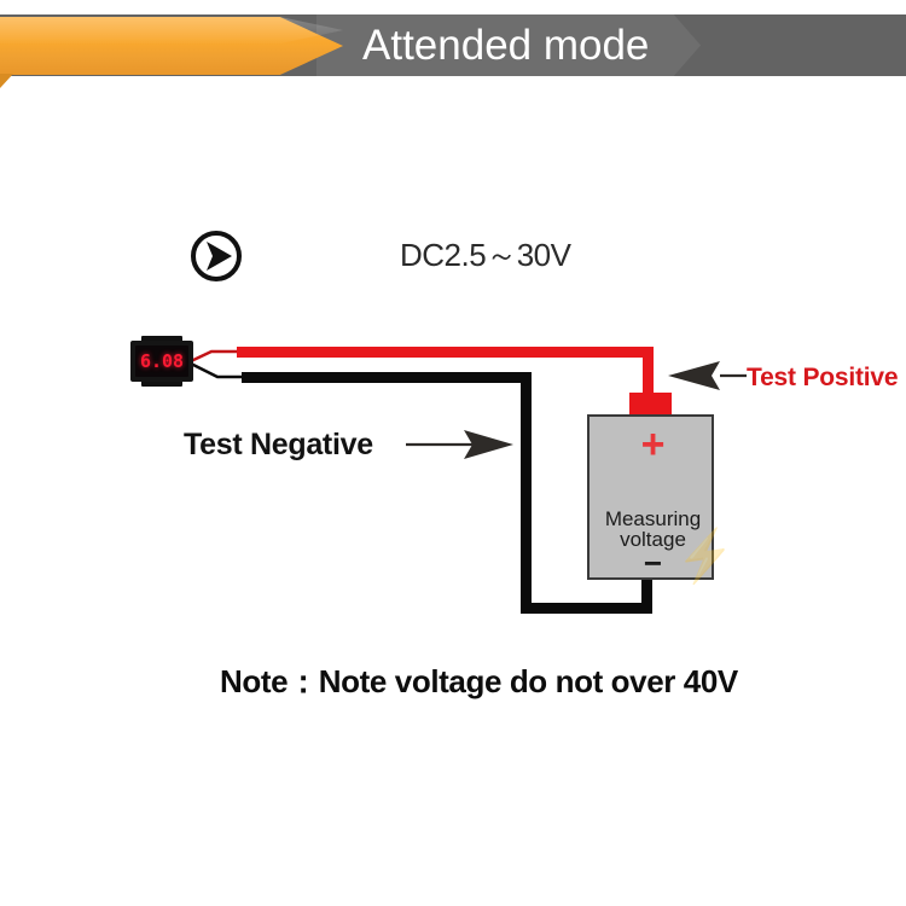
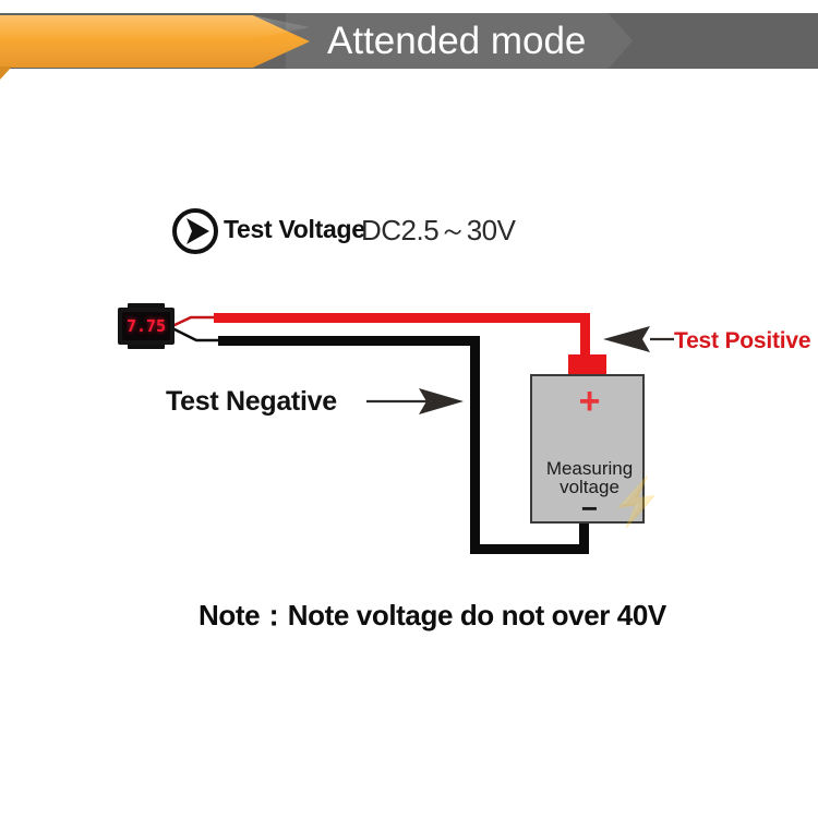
  Attended mode
+ Test Voltage
  DC2.5～30V
- 6.08
+ 7.75
  +
  Measuring
  voltage
  −
  Test Positive
  Test Negative
  Note：Note voltage do not over 40V
